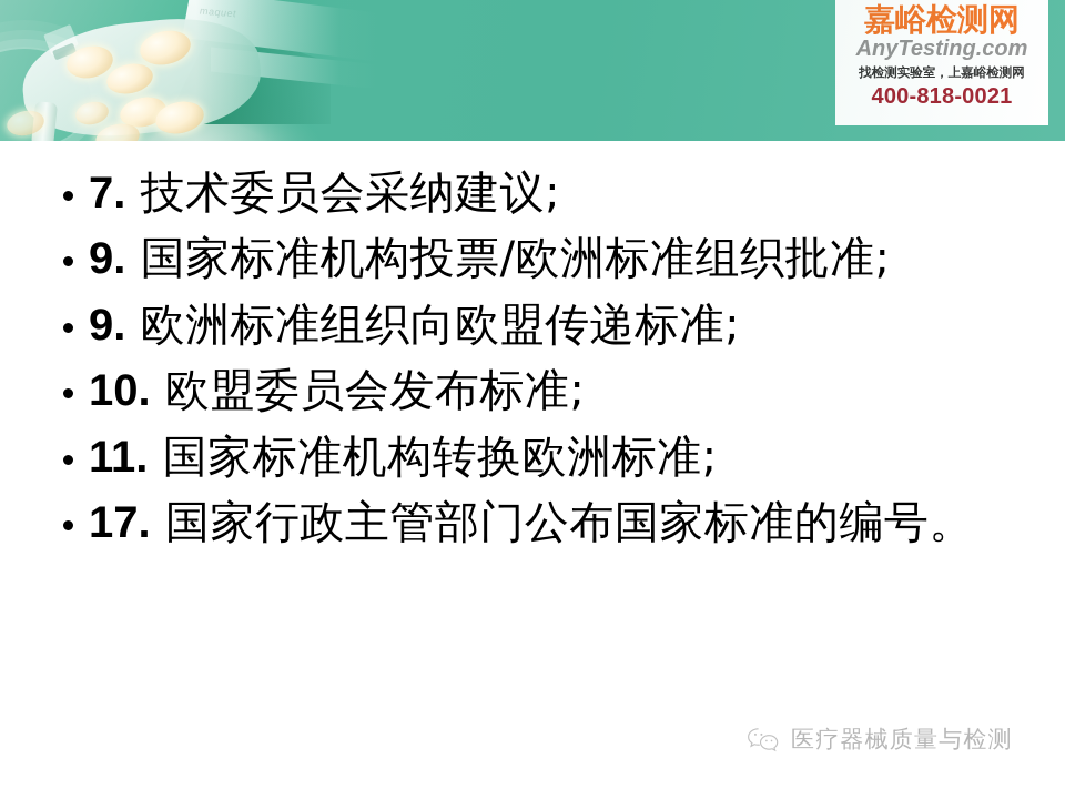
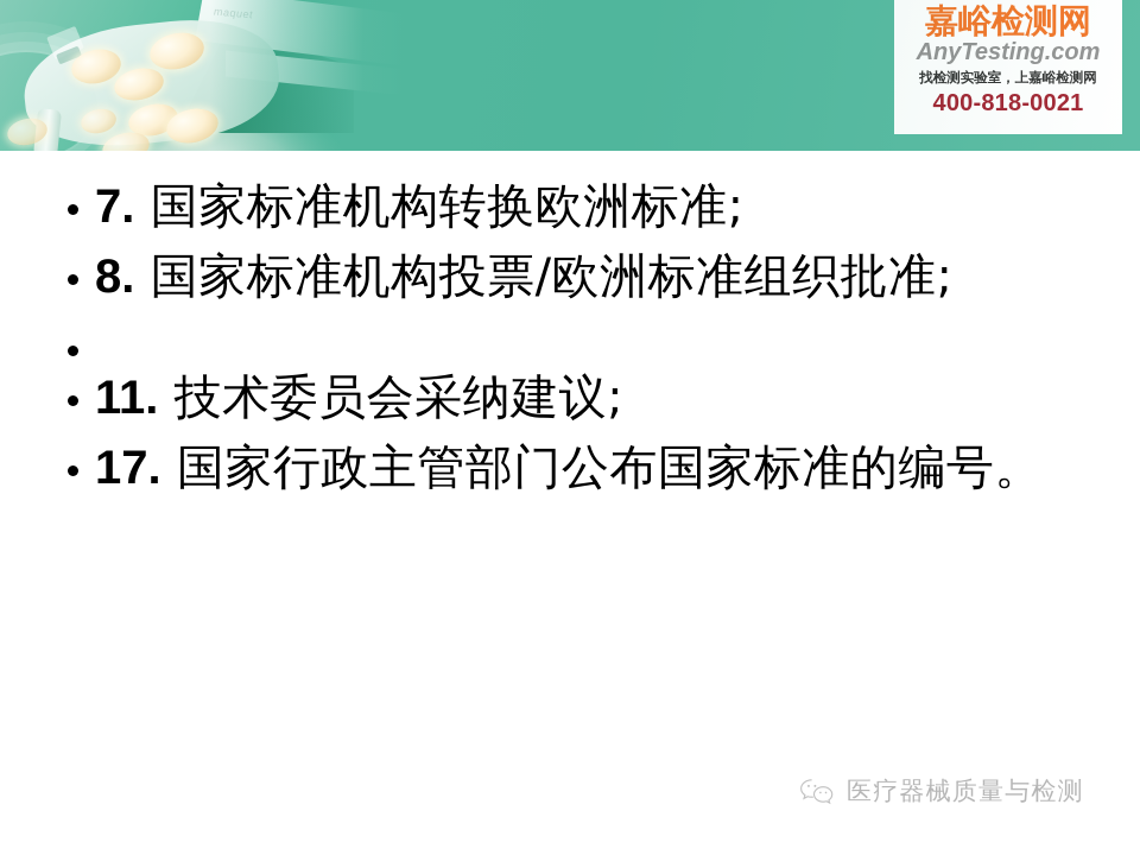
- 7. 技术委员会采纳建议;
+ 7. 国家标准机构转换欧洲标准;
- 9. 国家标准机构投票/欧洲标准组织批准;
+ 8. 国家标准机构投票/欧洲标准组织批准;
- 9. 欧洲标准组织向欧盟传递标准;
- 10. 欧盟委员会发布标准;
- 11. 国家标准机构转换欧洲标准;
+ 11. 技术委员会采纳建议;
  17. 国家行政主管部门公布国家标准的编号。
  医疗器械质量与检测
